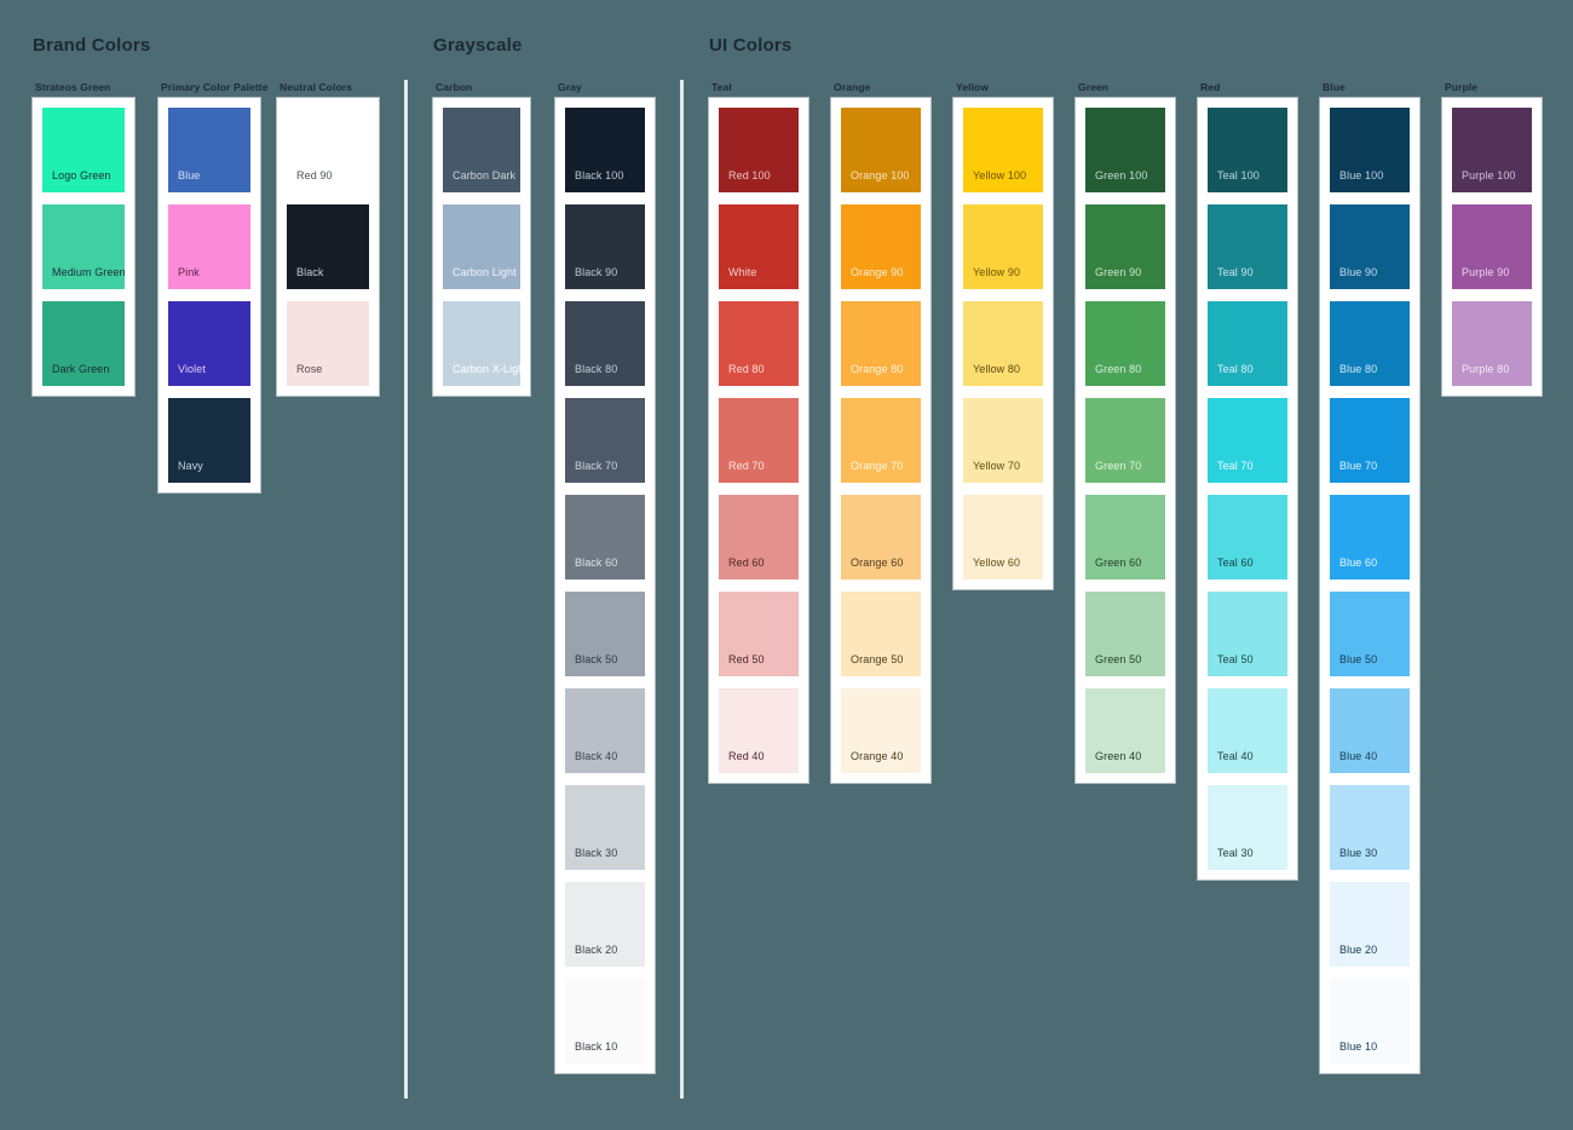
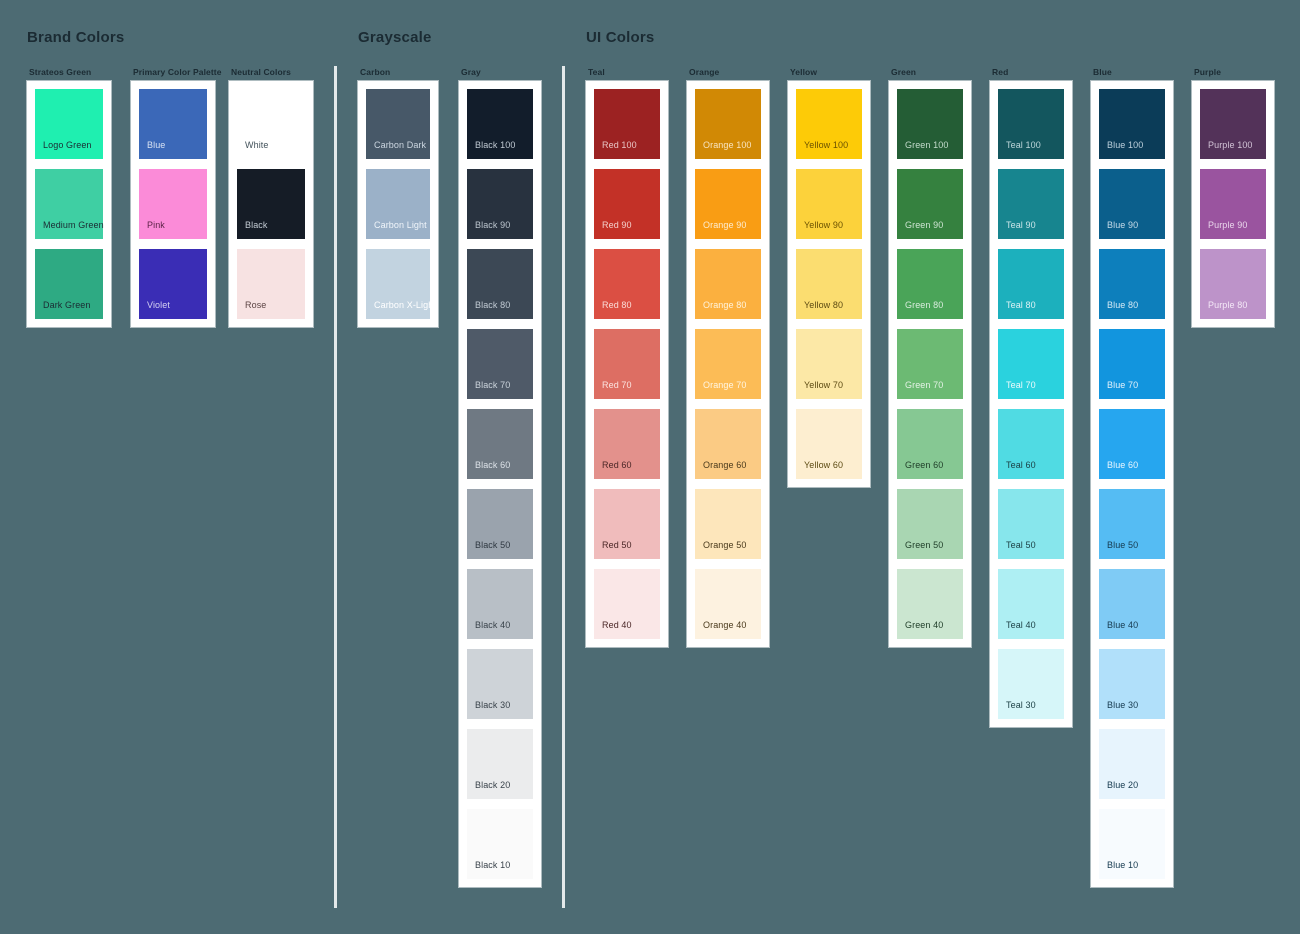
  Brand Colors
  Strateos Green
  Logo Green
  Medium Green
  Dark Green
  Primary Color Palette
  Blue
  Pink
  Violet
- Navy
  Neutral Colors
- Red 90
+ White
  Black
  Rose
  Grayscale
  Carbon
  Carbon Dark
  Carbon Light
  Carbon X-Light
  Gray
  Black 100
  Black 90
  Black 80
  Black 70
  Black 60
  Black 50
  Black 40
  Black 30
  Black 20
  Black 10
  UI Colors
  Teal
  Red 100
- White
+ Red 90
  Red 80
  Red 70
  Red 60
  Red 50
  Red 40
  Orange
  Orange 100
  Orange 90
  Orange 80
  Orange 70
  Orange 60
  Orange 50
  Orange 40
  Yellow
  Yellow 100
  Yellow 90
  Yellow 80
  Yellow 70
  Yellow 60
  Green
  Green 100
  Green 90
  Green 80
  Green 70
  Green 60
  Green 50
  Green 40
  Red
  Teal 100
  Teal 90
  Teal 80
  Teal 70
  Teal 60
  Teal 50
  Teal 40
  Teal 30
  Blue
  Blue 100
  Blue 90
  Blue 80
  Blue 70
  Blue 60
  Blue 50
  Blue 40
  Blue 30
  Blue 20
  Blue 10
  Purple
  Purple 100
  Purple 90
  Purple 80
